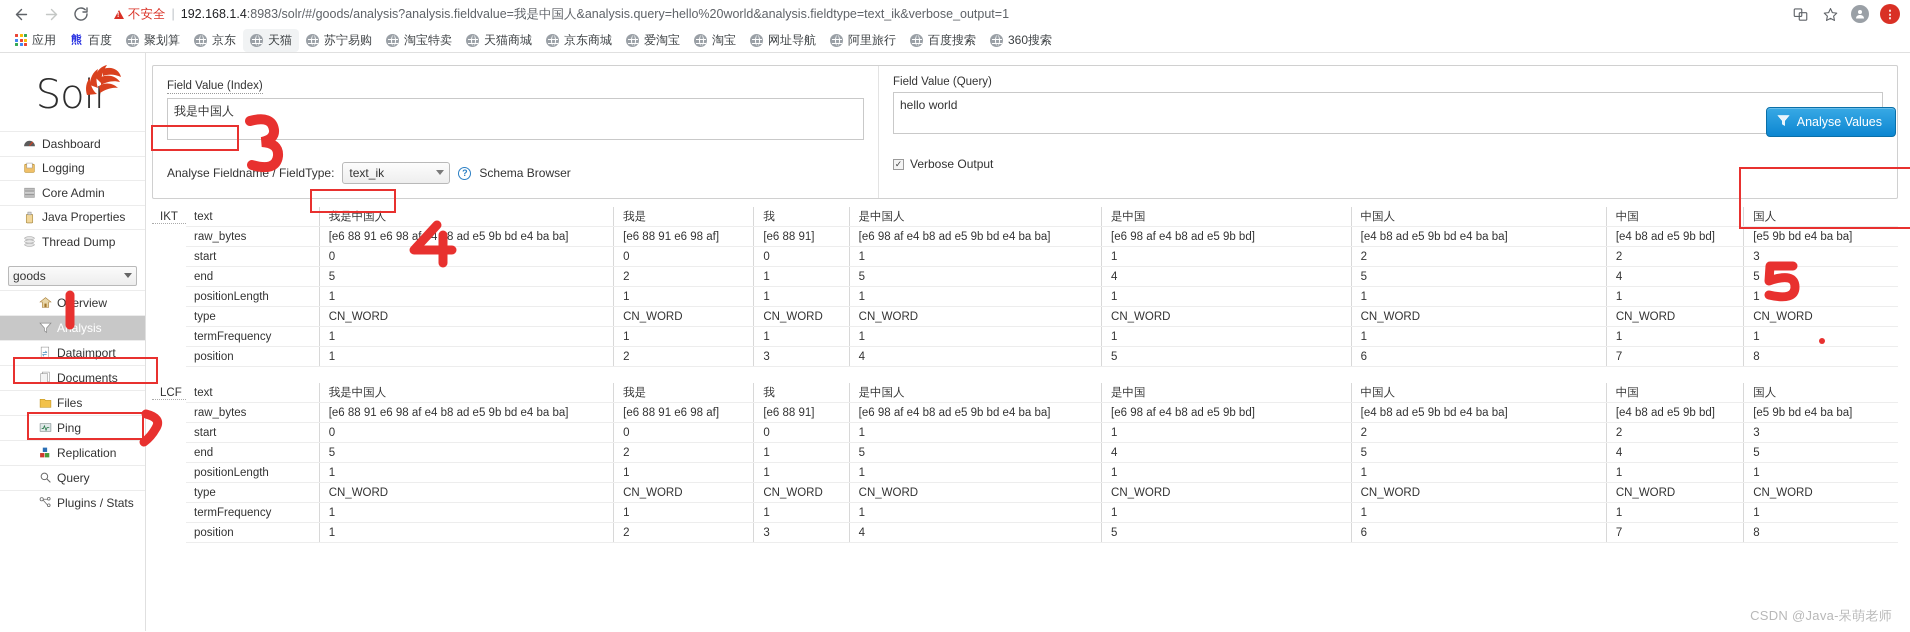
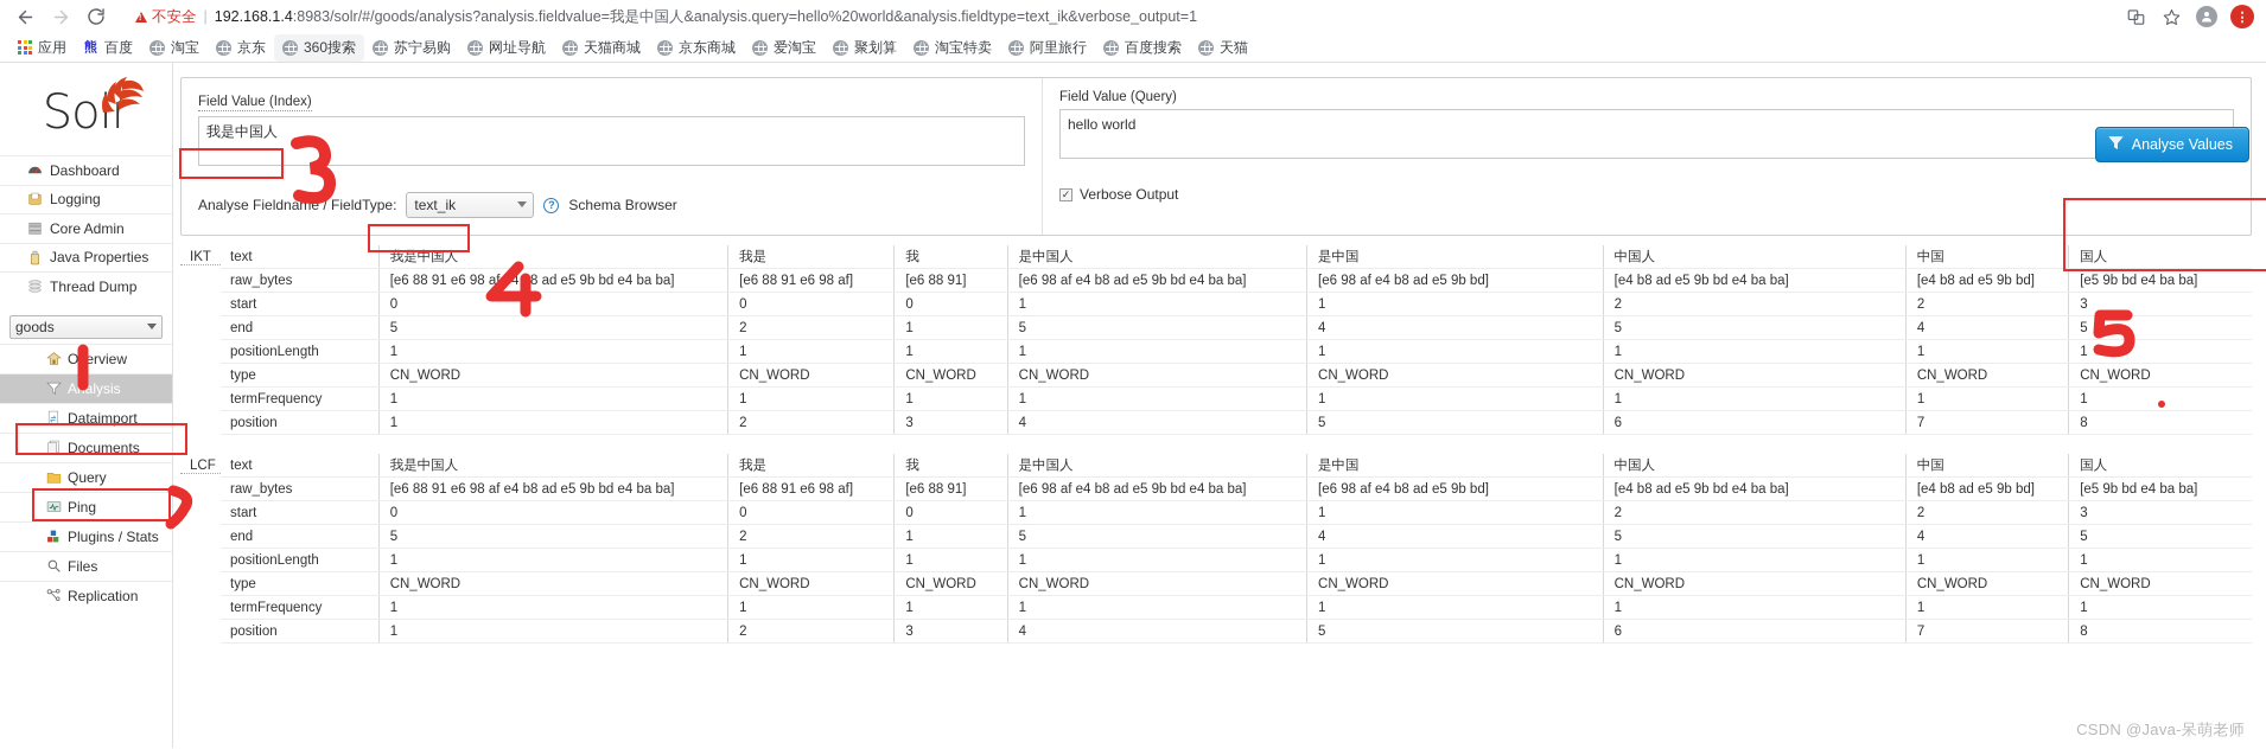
  不安全
  |
  192.168.1.4:8983/solr/#/goods/analysis?analysis.fieldvalue=我是中国人&analysis.query=hello%20world&analysis.fieldtype=text_ik&verbose_output=1
  ⋮
  应用
  熊
  百度
- 聚划算
+ 淘宝
  京东
- 天猫
+ 360搜索
  苏宁易购
- 淘宝特卖
+ 网址导航
  天猫商城
  京东商城
  爱淘宝
- 淘宝
+ 聚划算
- 网址导航
+ 淘宝特卖
  阿里旅行
  百度搜索
- 360搜索
+ 天猫
  Solr
  Dashboard
  Logging
  Core Admin
  Java Properties
  Thread Dump
  goods
  Oerview
  Aalysis
  Dataimport
  Documents
- Files
+ Query
  Ping
- Replication
+ Plugins / Stats
- Query
+ Files
- Plugins / Stats
+ Replication
  Field Value (Index) 我是中国人
  Analyse Fieldname / FieldType:
  text_ik
  ?
  Schema Browser
  Field Value (Query)
  hello world
  ✓
  Verbose Output
  Analyse Values
  IKT
  text	我是中国人	我是	我	是中国人	是中国	中国人	中国	国人
  raw_bytes	[e6 88 91 e6 98 af48 ad e5 9b bd e4 ba ba]	[e6 88 91 e6 98 af]	[e6 88 91]	[e6 98 af e4 b8 ad e5 9b bd e4 ba ba]	[e6 98 af e4 b8 ad e5 9b bd]	[e4 b8 ad e5 9b bd e4 ba ba]	[e4 b8 ad e5 9b bd]	[e5 9b bd e4 ba ba]
  start	0	0	0	1	1	2	2	3
  end	5	2	1	5	4	5	4	5
  positionLength	1	1	1	1	1	1	1	1
  type	CN_WORD	CN_WORD	CN_WORD	CN_WORD	CN_WORD	CN_WORD	CN_WORD	CN_WORD
  termFrequency	1	1	1	1	1	1	1	1
  position	1	2	3	4	5	6	7	8
  LCF
  text	我是中国人	我是	我	是中国人	是中国	中国人	中国	国人
  raw_bytes	[e6 88 91 e6 98 af e4 b8 ad e5 9b bd e4 ba ba]	[e6 88 91 e6 98 af]	[e6 88 91]	[e6 98 af e4 b8 ad e5 9b bd e4 ba ba]	[e6 98 af e4 b8 ad e5 9b bd]	[e4 b8 ad e5 9b bd e4 ba ba]	[e4 b8 ad e5 9b bd]	[e5 9b bd e4 ba ba]
  start	0	0	0	1	1	2	2	3
  end	5	2	1	5	4	5	4	5
  positionLength	1	1	1	1	1	1	1	1
  type	CN_WORD	CN_WORD	CN_WORD	CN_WORD	CN_WORD	CN_WORD	CN_WORD	CN_WORD
  termFrequency	1	1	1	1	1	1	1	1
  position	1	2	3	4	5	6	7	8
  CSDN @Java-呆萌老师
